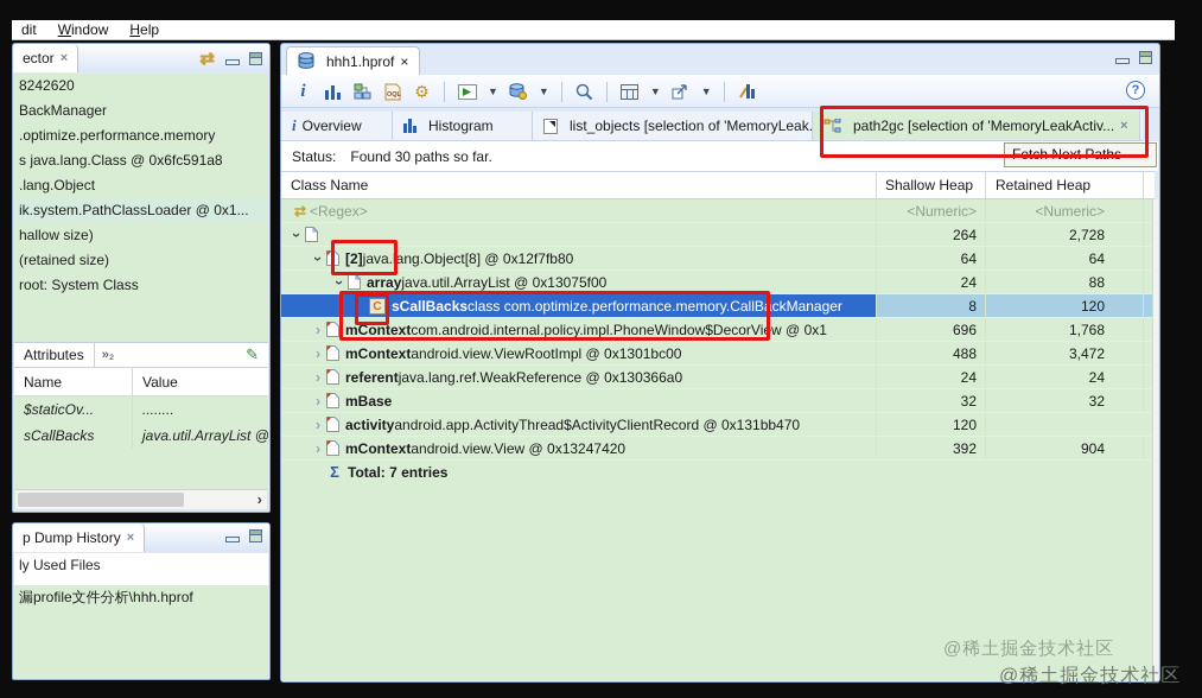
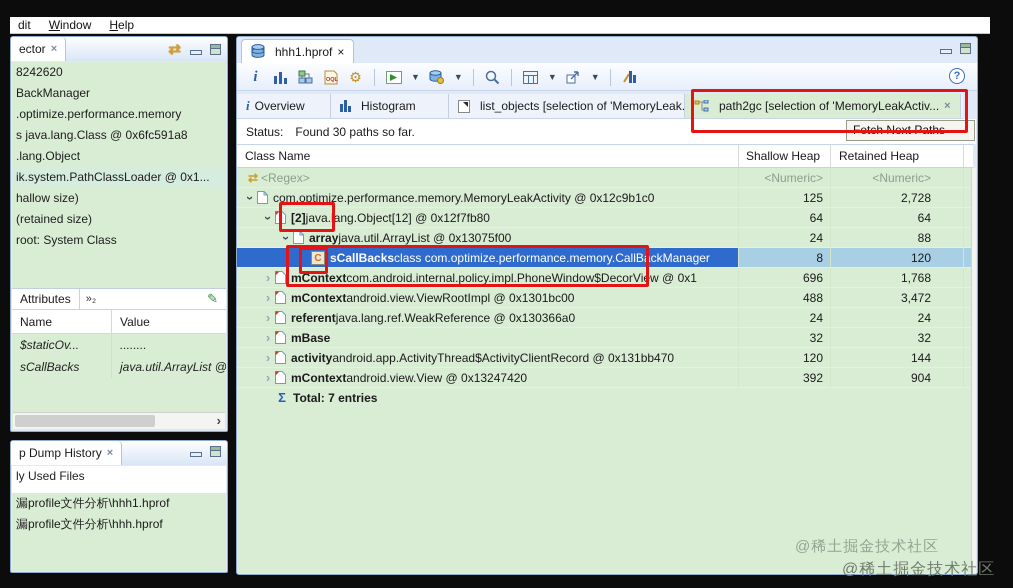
  dit
  Window
  Help
  ector
  ×
  ⇄
  8242620
  BackManager
  .optimize.performance.memory
  s java.lang.Class @ 0x6fc591a8
  .lang.Object
  ik.system.PathClassLoader @ 0x1...
  hallow size)
  (retained size)
  root: System Class
  Attributes
  »₂
  ✎
  Name
  Value
  $staticOv...
  ........
  sCallBacks
  java.util.ArrayList @
  ›
  p Dump History
  ×
  ly Used Files
+ 漏profile文件分析\hhh1.hprof
  漏profile文件分析\hhh.hprof
  hhh1.hprof
  ×
  i
  ⚙
  ▼
  ▼
  ▼
  ▼
  ?
  i
  Overview
  Histogram
  list_objects [selection of 'MemoryLeak.
  path2gc [selection of 'MemoryLeakActiv...
  ×
  Status:
  Found 30 paths so far.
  Class Name
  Shallow Heap
  Retained Heap
  ⇄
  <Regex>
  <Numeric>
  <Numeric>
+ com.optimize.performance.memory.MemoryLeakActivity @ 0x12c9b1c0
- 264
+ 125
  2,728
  [2]
- java.lang.Object[8] @ 0x12f7fb80
+ java.lang.Object[12] @ 0x12f7fb80
  64
  64
  array
  java.util.ArrayList @ 0x13075f00
  24
  88
  C
  sCallBacks
  class com.optimize.performance.memory.CallBackManager
  8
  120
  ›
  mContext
  com.android.internal.policy.impl.PhoneWindow$DecorView @ 0x1
  696
  1,768
  ›
  mContext
  android.view.ViewRootImpl @ 0x1301bc00
  488
  3,472
  ›
  referent
  java.lang.ref.WeakReference @ 0x130366a0
  24
  24
  ›
  mBase
  32
  32
  ›
  activity
  android.app.ActivityThread$ActivityClientRecord @ 0x131bb470
  120
+ 144
  ›
  mContext
  android.view.View @ 0x13247420
  392
  904
  Σ
  Total: 7 entries
  Fetch Next Paths
  @稀土掘金技术社区
  @稀土掘金技术社区
